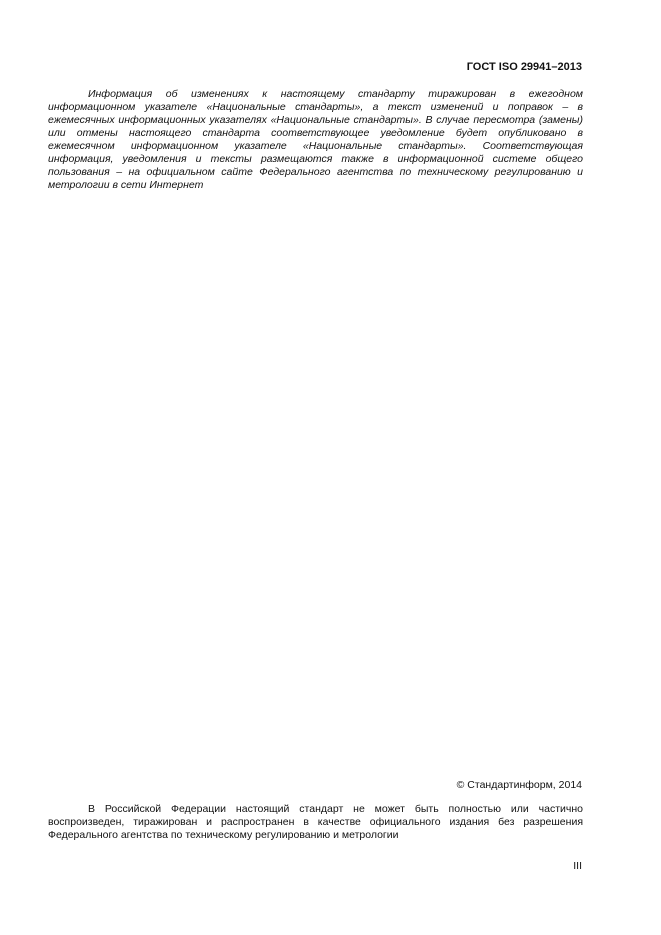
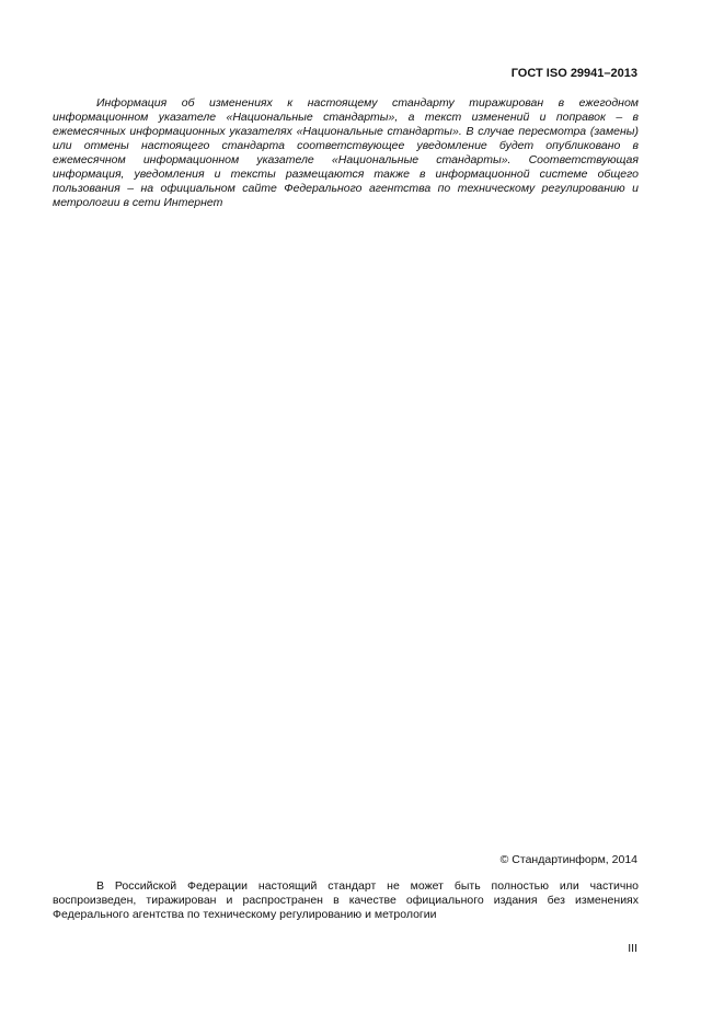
  ГОСТ ISO 29941–2013
  Информация об изменениях к настоящему стандарту тиражирован в ежегодном информационном указателе «Национальные стандарты», а текст изменений и поправок – в ежемесячных информационных указателях «Национальные стандарты». В случае пересмотра (замены) или отмены настоящего стандарта соответствующее уведомление будет опубликовано в ежемесячном информационном указателе «Национальные стандарты». Соответствующая информация, уведомления и тексты размещаются также в информационной системе общего пользования – на официальном сайте Федерального агентства по техническому регулированию и метрологии в сети Интернет
  © Стандартинформ, 2014
- В Российской Федерации настоящий стандарт не может быть полностью или частично воспроизведен, тиражирован и распространен в качестве официального издания без разрешения Федерального агентства по техническому регулированию и метрологии
+ В Российской Федерации настоящий стандарт не может быть полностью или частично воспроизведен, тиражирован и распространен в качестве официального издания без изменениях Федерального агентства по техническому регулированию и метрологии
  III
